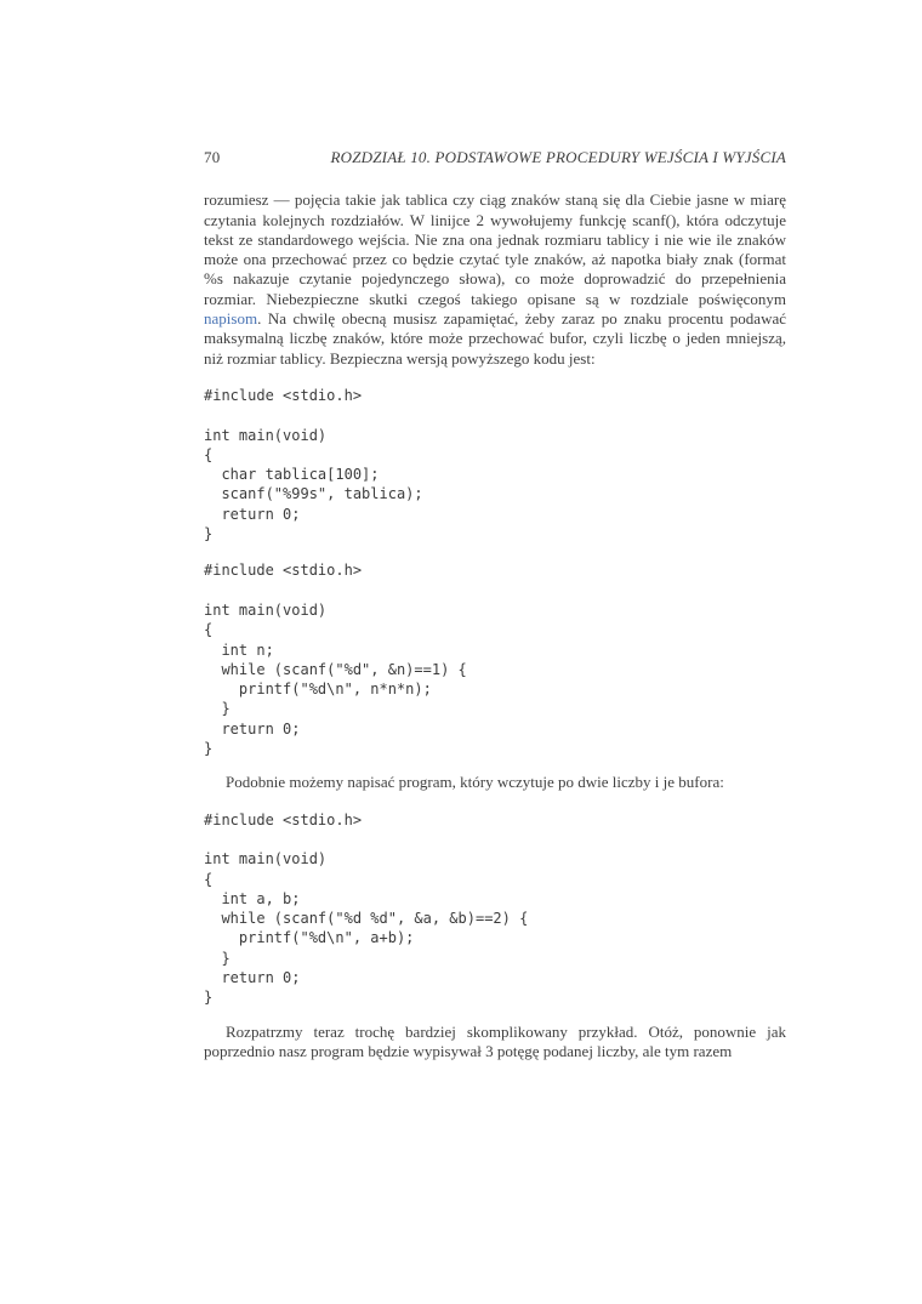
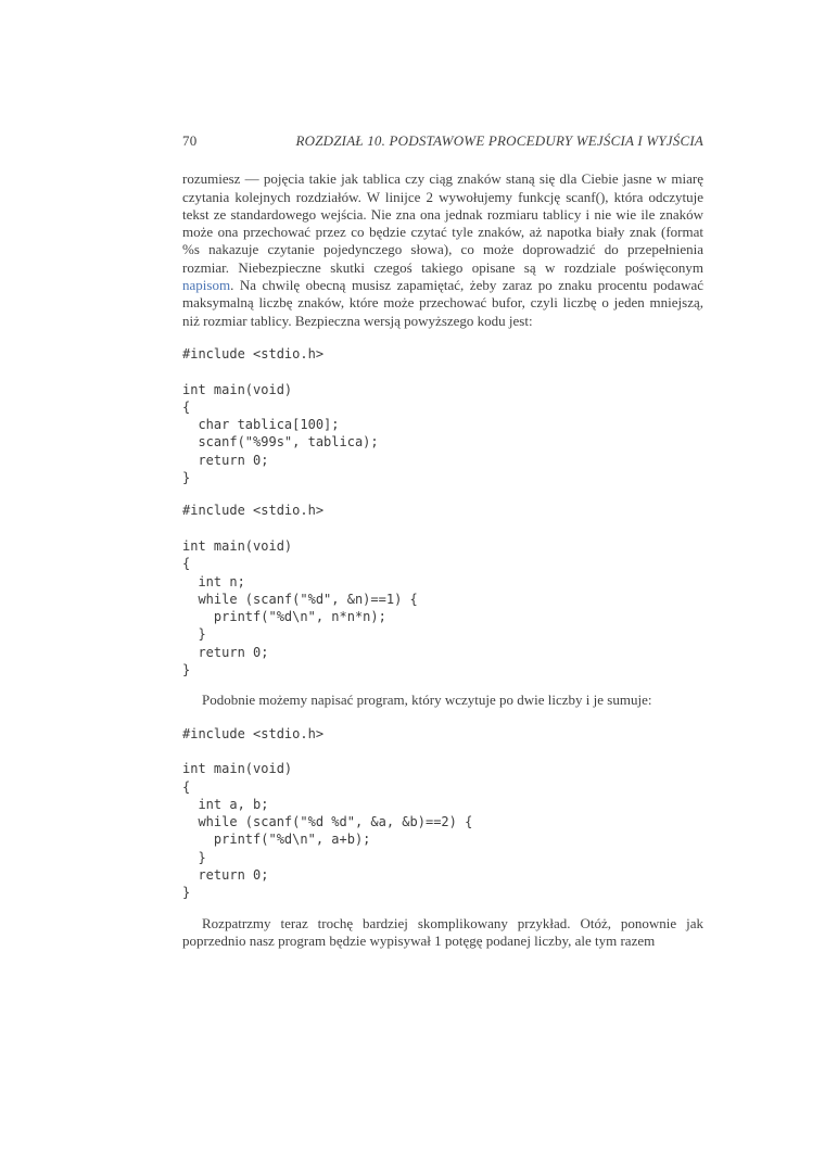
  70
  ROZDZIAŁ 10. PODSTAWOWE PROCEDURY WEJŚCIA I WYJŚCIA
  rozumiesz — pojęcia takie jak tablica czy ciąg znaków staną się dla Ciebie jasne w miarę czytania kolejnych rozdziałów. W linijce 2 wywołujemy funkcję scanf(), która odczytuje tekst ze standardowego wejścia. Nie zna ona jednak rozmiaru tablicy i nie wie ile znaków może ona przechować przez co będzie czytać tyle znaków, aż napotka biały znak (format %s nakazuje czytanie pojedynczego słowa), co może doprowadzić do przepełnienia rozmiar. Niebezpieczne skutki czegoś takiego opisane są w rozdziale poświęconym napisom. Na chwilę obecną musisz zapamiętać, żeby zaraz po znaku procentu podawać maksymalną liczbę znaków, które może przechować bufor, czyli liczbę o jeden mniejszą, niż rozmiar tablicy. Bezpieczna wersją powyższego kodu jest:
  #include <stdio.h>
  int main(void)
  {
  char tablica[100];
  scanf("%99s", tablica);
  return 0;
  }
  #include <stdio.h>
  int main(void)
  {
  int n;
  while (scanf("%d", &n)==1) {
  printf("%d\n", n*n*n);
  }
  return 0;
  }
- Podobnie możemy napisać program, który wczytuje po dwie liczby i je bufora:
+ Podobnie możemy napisać program, który wczytuje po dwie liczby i je sumuje:
  #include <stdio.h>
  int main(void)
  {
  int a, b;
  while (scanf("%d %d", &a, &b)==2) {
  printf("%d\n", a+b);
  }
  return 0;
  }
- Rozpatrzmy teraz trochę bardziej skomplikowany przykład. Otóż, ponownie jak poprzednio nasz program będzie wypisywał 3 potęgę podanej liczby, ale tym razem
+ Rozpatrzmy teraz trochę bardziej skomplikowany przykład. Otóż, ponownie jak poprzednio nasz program będzie wypisywał 1 potęgę podanej liczby, ale tym razem
